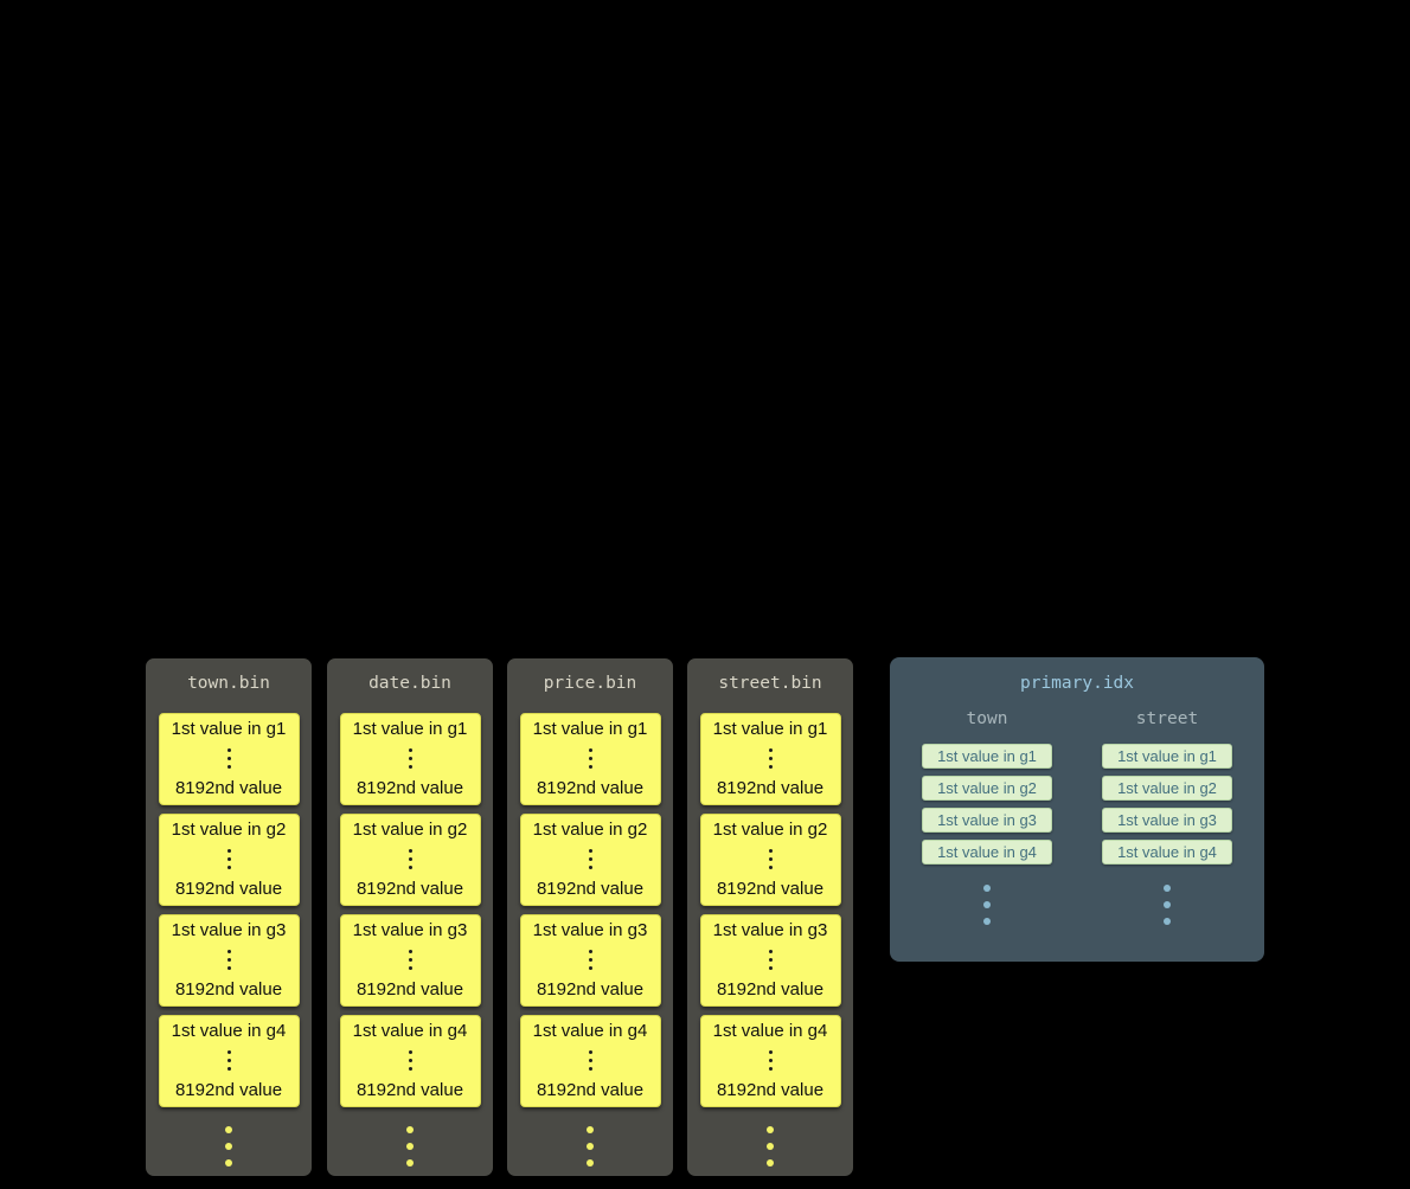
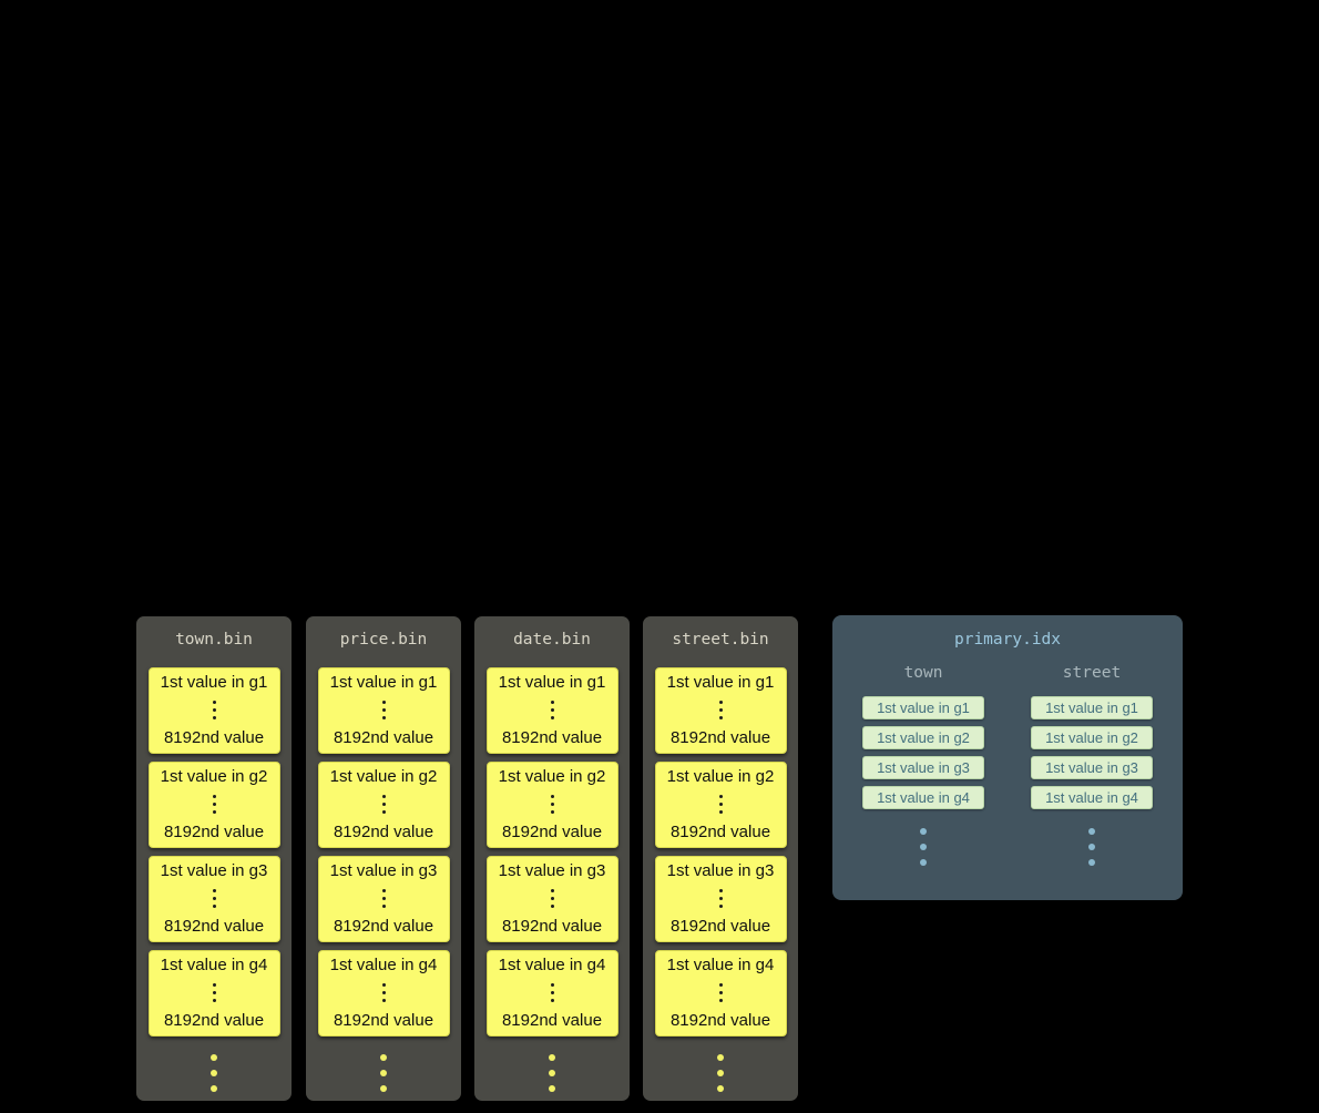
  town.bin
  1st value in g1
  8192nd value
  1st value in g2
  8192nd value
  1st value in g3
  8192nd value
  1st value in g4
  8192nd value
- date.bin
+ price.bin
  1st value in g1
  8192nd value
  1st value in g2
  8192nd value
  1st value in g3
  8192nd value
  1st value in g4
  8192nd value
- price.bin
+ date.bin
  1st value in g1
  8192nd value
  1st value in g2
  8192nd value
  1st value in g3
  8192nd value
  1st value in g4
  8192nd value
  street.bin
  1st value in g1
  8192nd value
  1st value in g2
  8192nd value
  1st value in g3
  8192nd value
  1st value in g4
  8192nd value
  primary.idx
  town
  1st value in g1
  1st value in g2
  1st value in g3
  1st value in g4
  street
  1st value in g1
  1st value in g2
  1st value in g3
  1st value in g4
